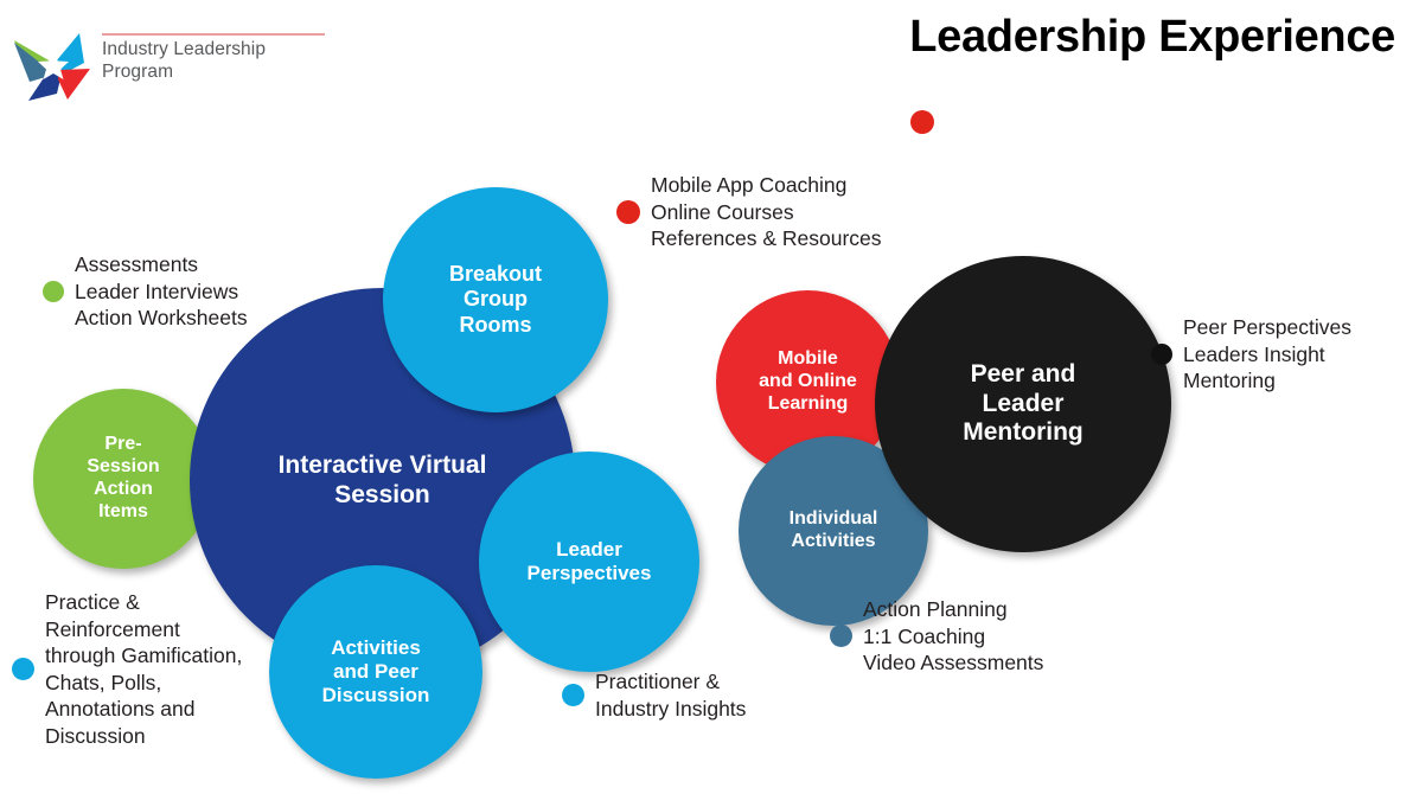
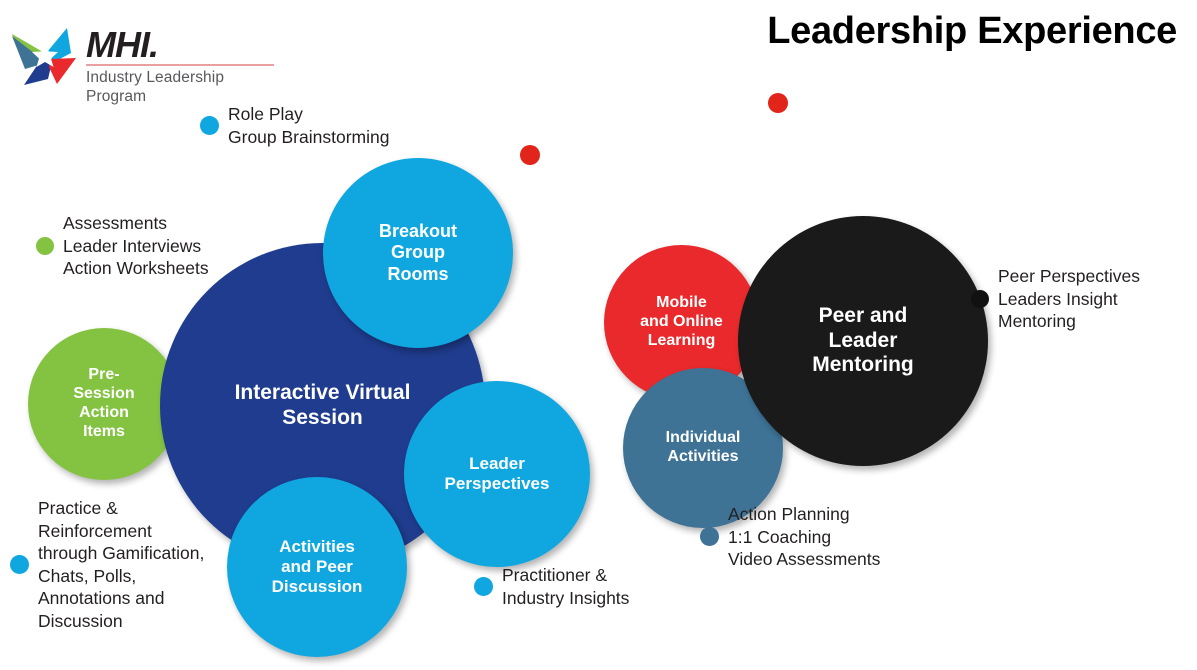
+ MHI.
  Industry Leadership Program
  Leadership Experience
  Interactive Virtual
  Session
  Pre-
  Session
  Action
  Items
  Breakout
  Group
  Rooms
  Leader
  Perspectives
  Activities
  and Peer
  Discussion
  Mobile
  and Online
  Learning
  Individual
  Activities
  Peer and
  Leader
  Mentoring
+ Role Play
+ Group Brainstorming
  Assessments
  Leader Interviews
  Action Worksheets
- Mobile App Coaching
- Online Courses
- References & Resources
  Peer Perspectives
  Leaders Insight
  Mentoring
  Action Planning
  1:1 Coaching
  Video Assessments
  Practitioner &
  Industry Insights
  Practice &
  Reinforcement
  through Gamification,
  Chats, Polls,
  Annotations and
  Discussion
